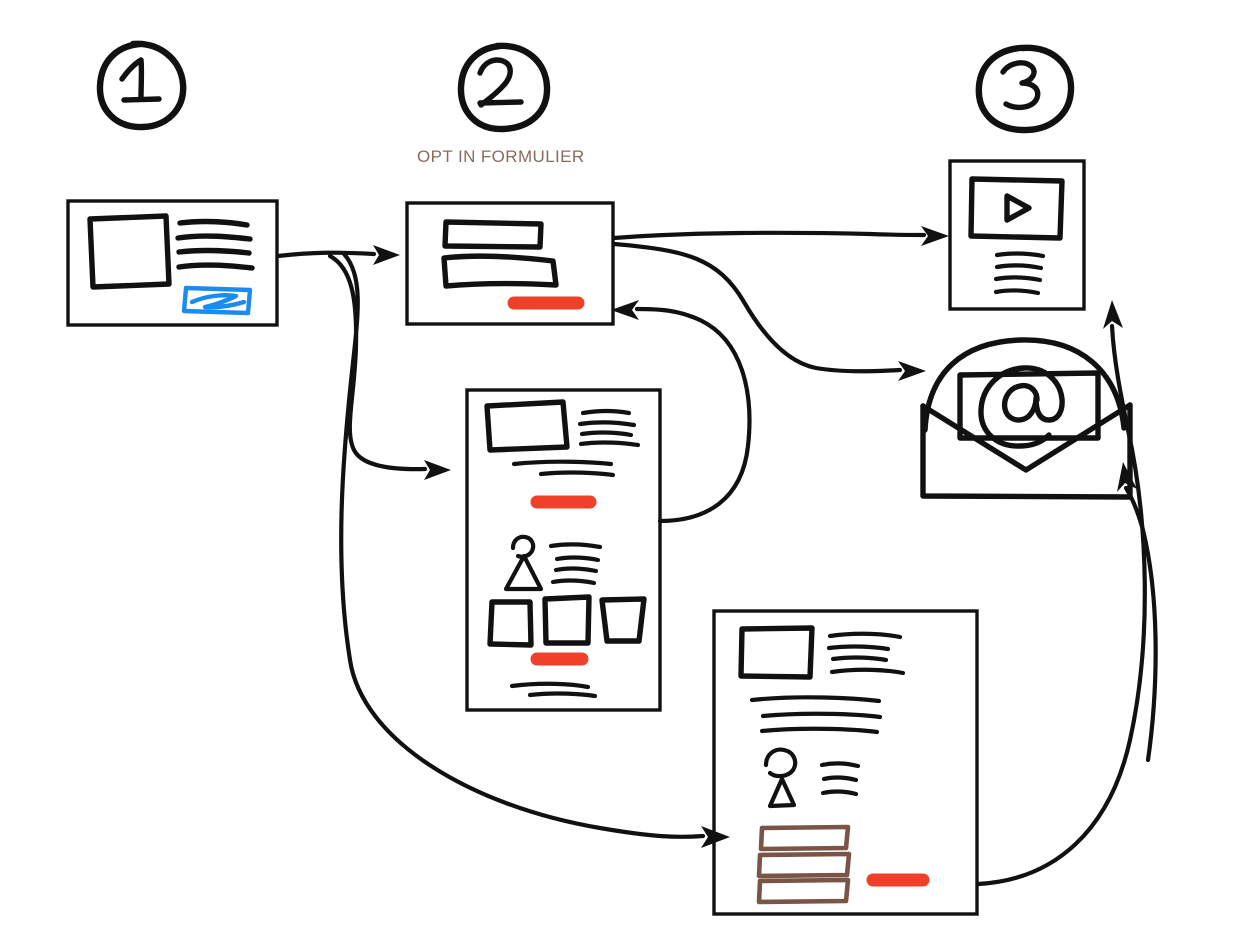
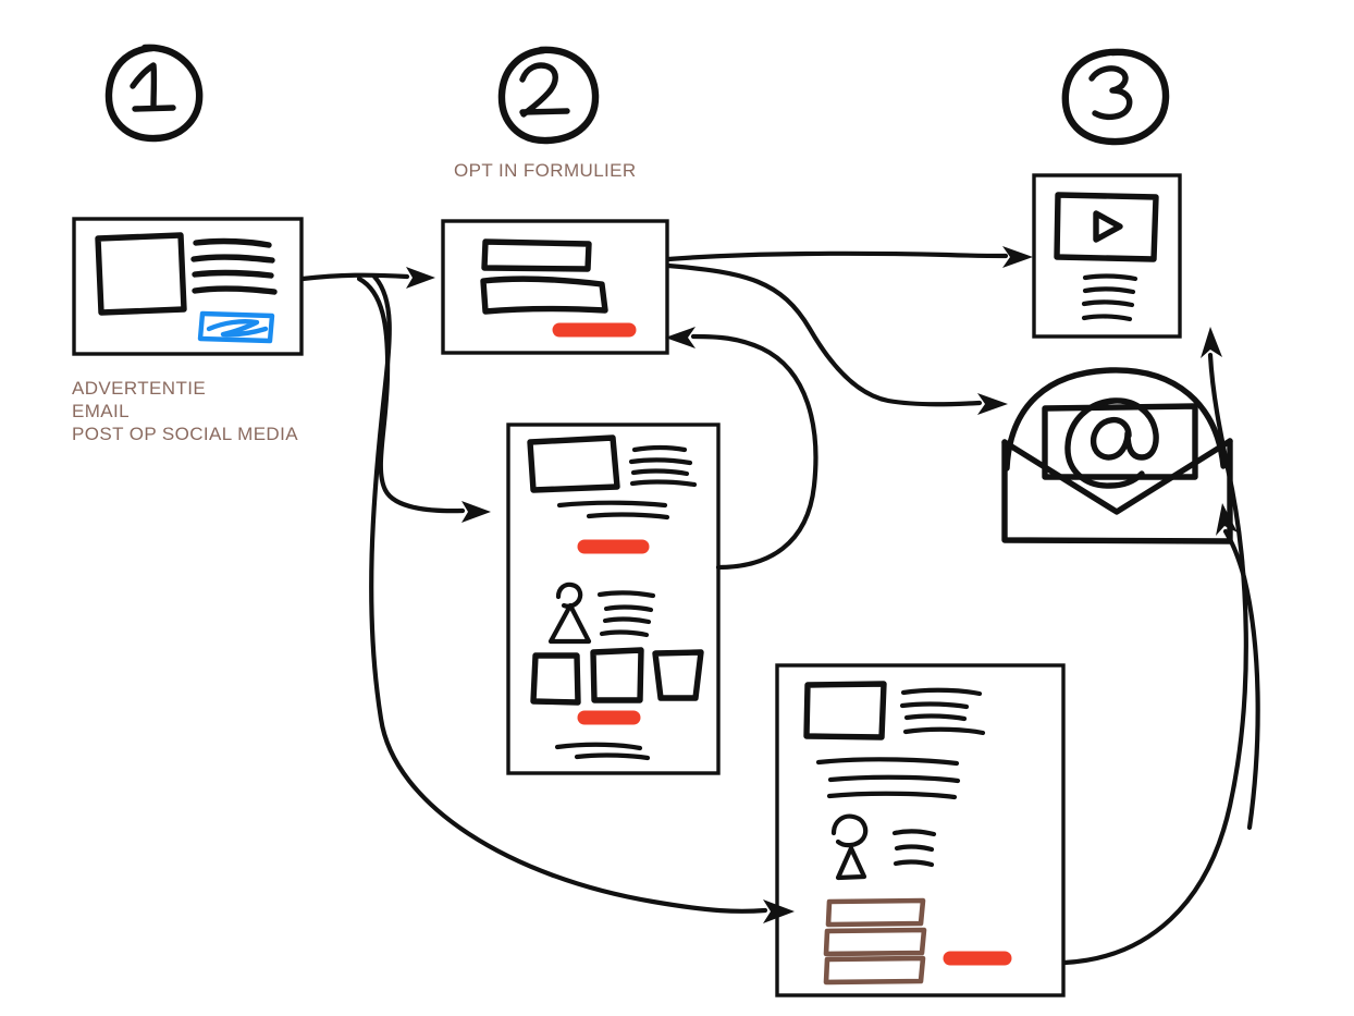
  OPT IN FORMULIER
+ ADVERTENTIE
+ EMAIL
+ POST OP SOCIAL MEDIA
